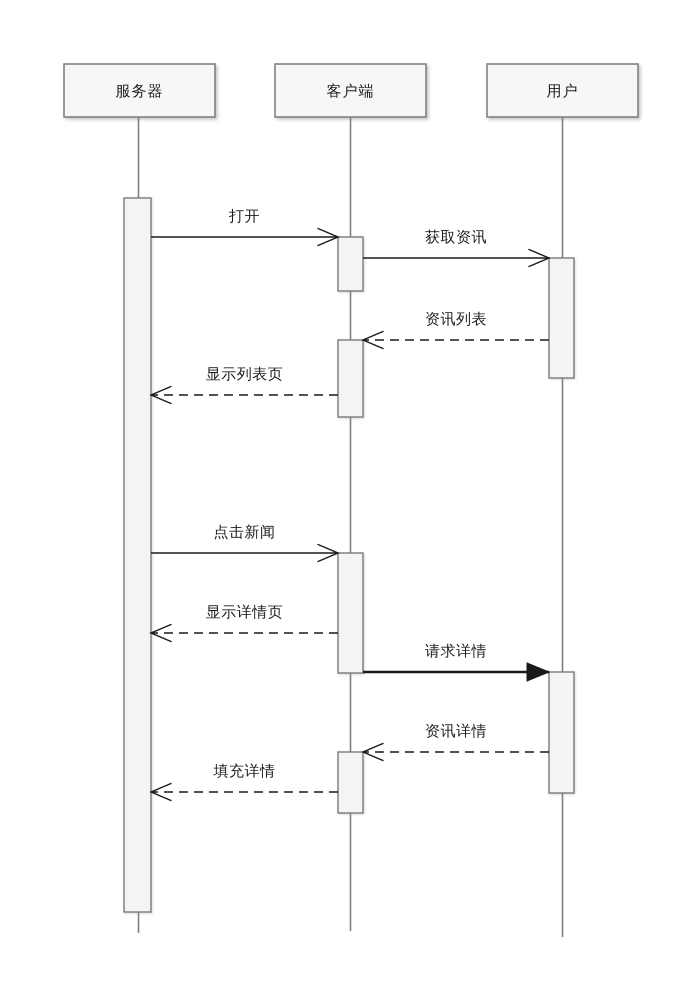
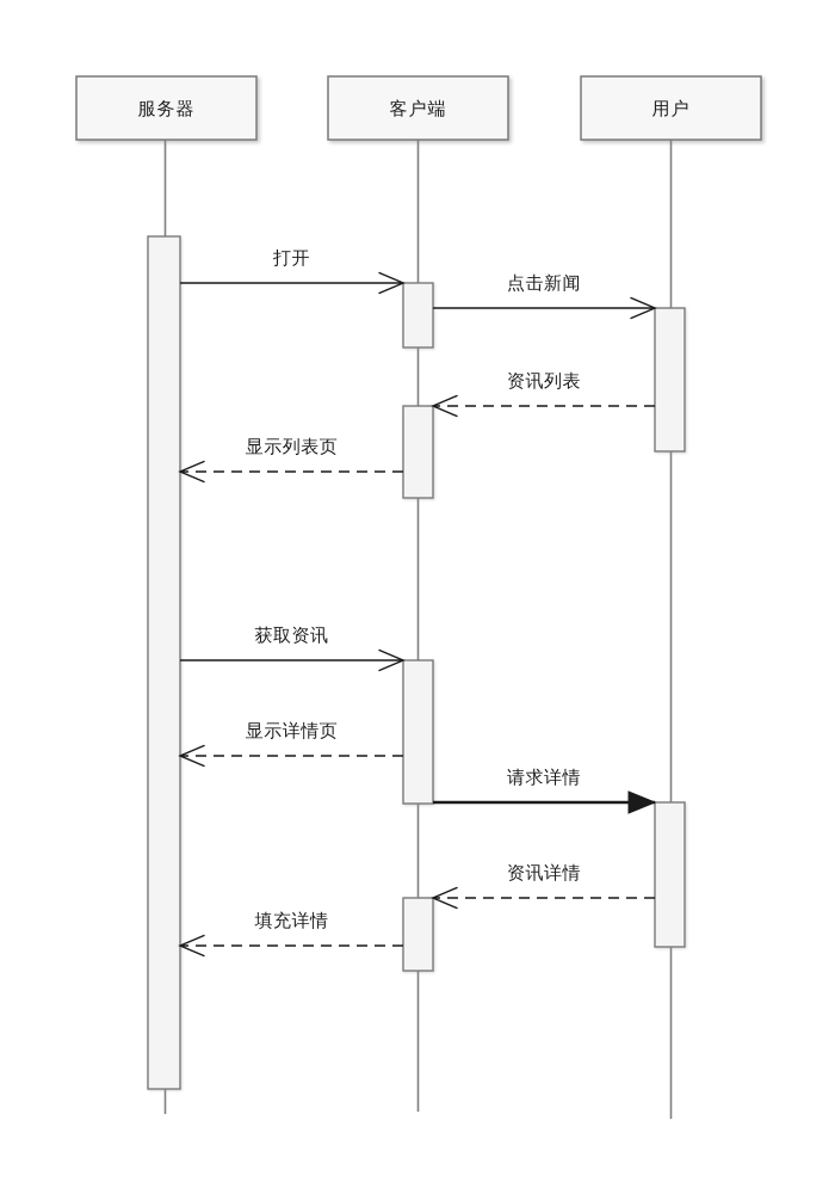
  服务器
  客户端
  用户
  打开
- 获取资讯
+ 点击新闻
  资讯列表
  显示列表页
- 点击新闻
+ 获取资讯
  显示详情页
  请求详情
  资讯详情
  填充详情
